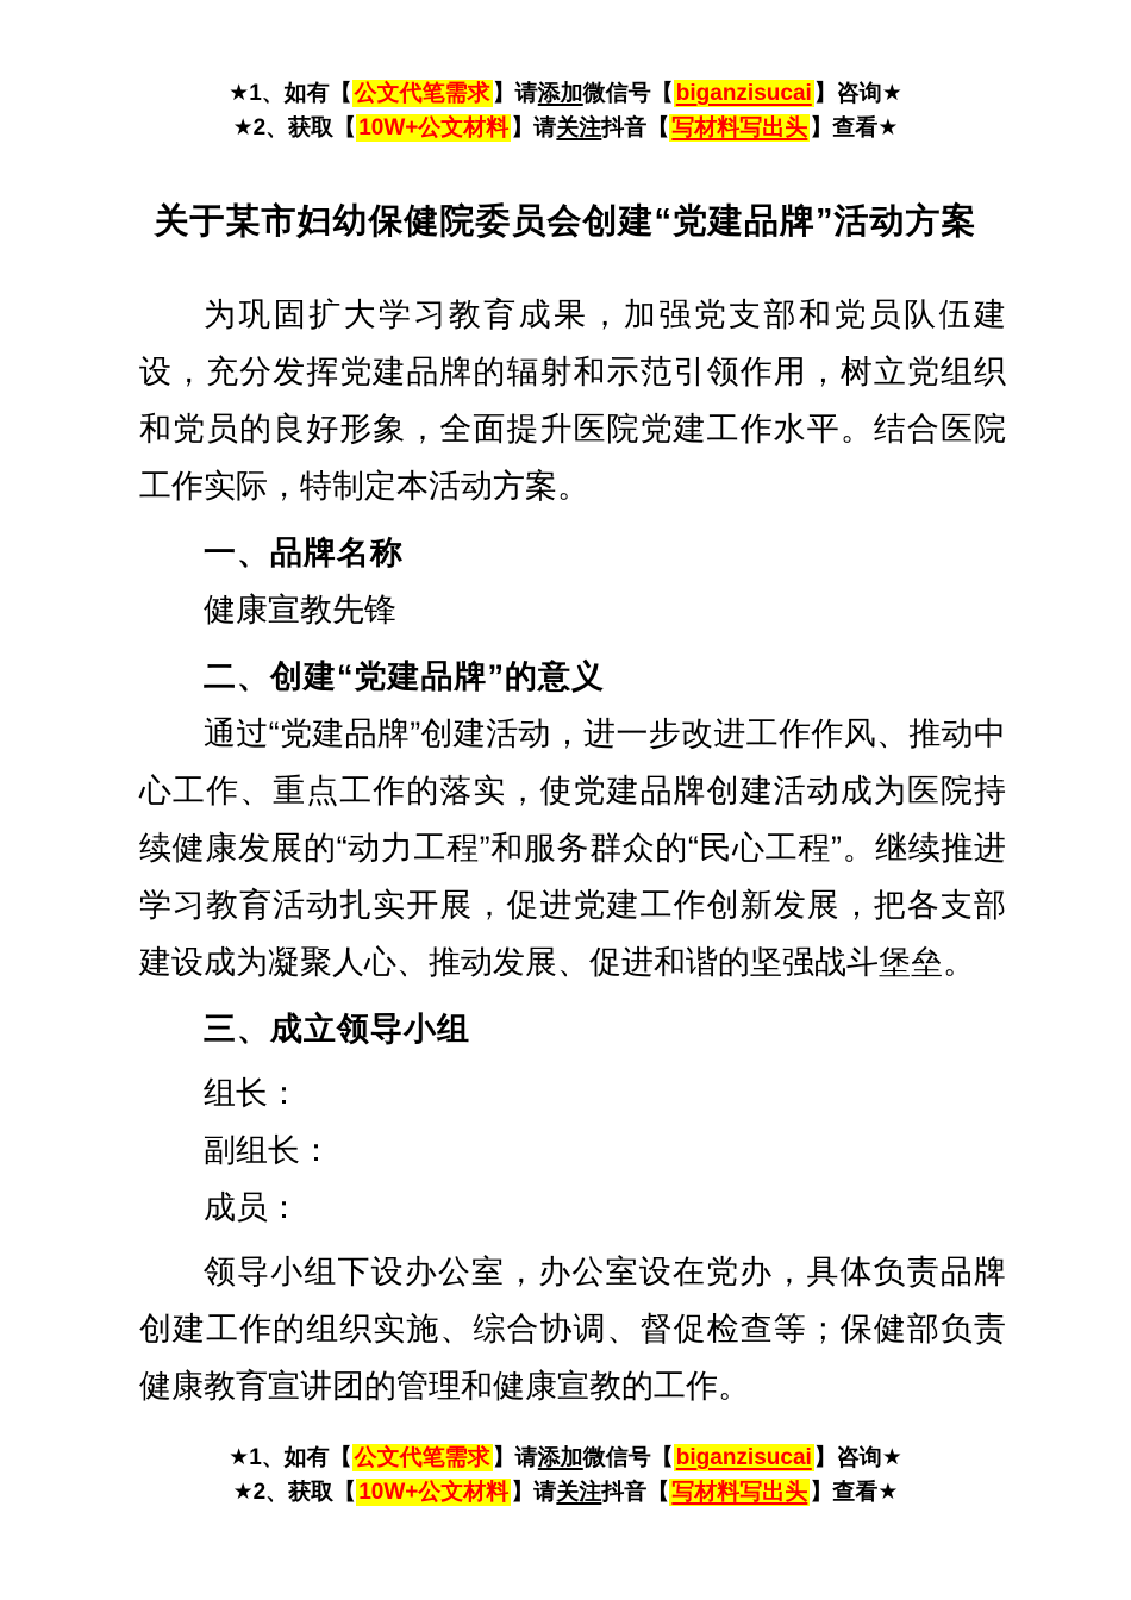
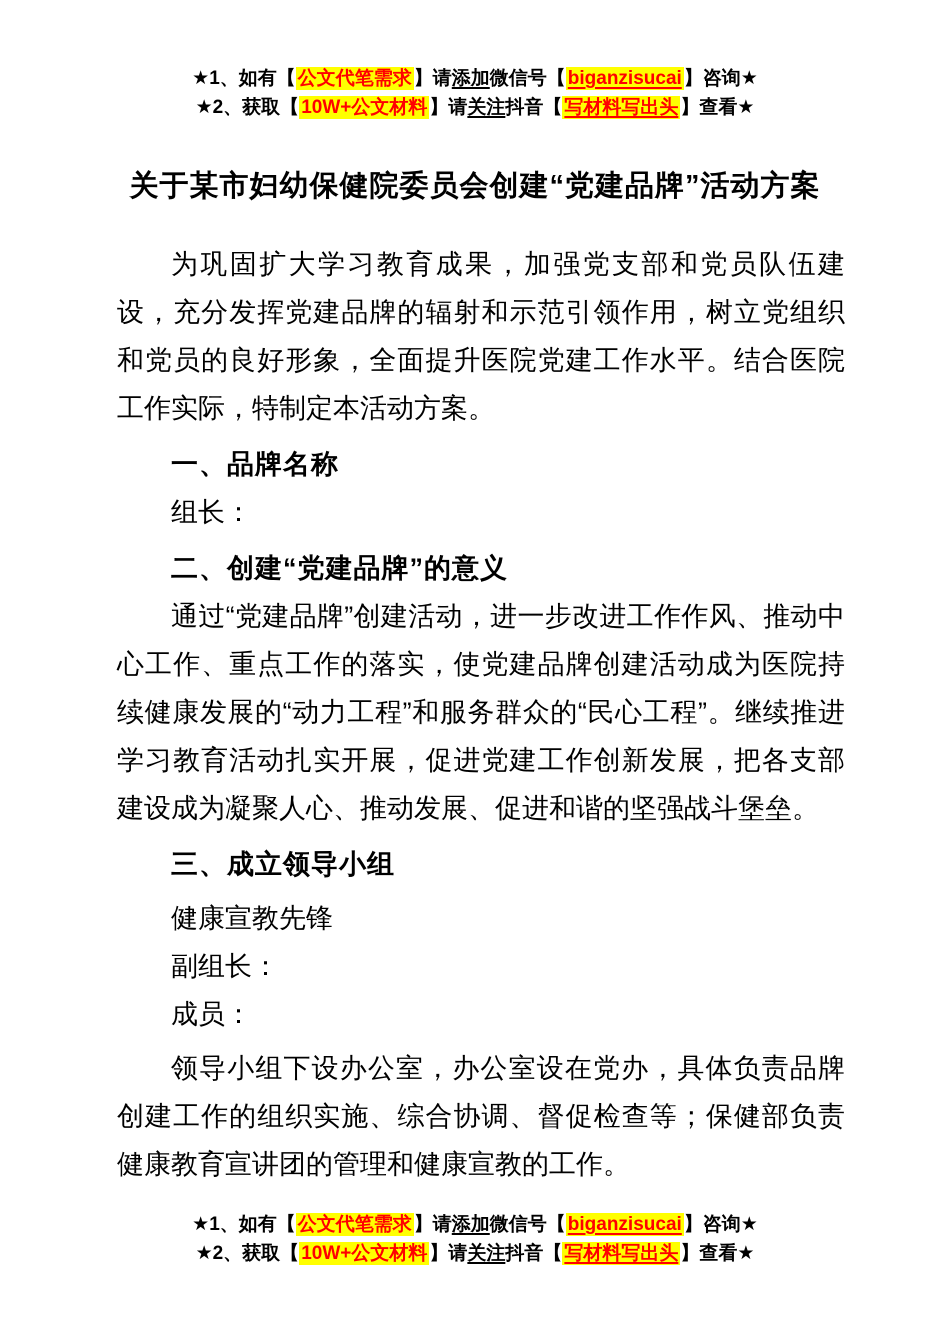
  ★1、如有【公文代笔需求】请添加微信号【biganzisucai】咨询★
  ★2、获取【10W+公文材料】请关注抖音【写材料写出头】查看★
  关于某市妇幼保健院委员会创建“党建品牌”活动方案
  为巩固扩大学习教育成果，加强党支部和党员队伍建设，充分发挥党建品牌的辐射和示范引领作用，树立党组织和党员的良好形象，全面提升医院党建工作水平。结合医院工作实际，特制定本活动方案。
  一、品牌名称
- 健康宣教先锋
+ 组长：
  二、创建“党建品牌”的意义
  通过“党建品牌”创建活动，进一步改进工作作风、推动中心工作、重点工作的落实，使党建品牌创建活动成为医院持续健康发展的“动力工程”和服务群众的“民心工程”。继续推进学习教育活动扎实开展，促进党建工作创新发展，把各支部建设成为凝聚人心、推动发展、促进和谐的坚强战斗堡垒。
  三、成立领导小组
- 组长：
+ 健康宣教先锋
  副组长：
  成员：
  领导小组下设办公室，办公室设在党办，具体负责品牌创建工作的组织实施、综合协调、督促检查等；保健部负责健康教育宣讲团的管理和健康宣教的工作。
  ★1、如有【公文代笔需求】请添加微信号【biganzisucai】咨询★
  ★2、获取【10W+公文材料】请关注抖音【写材料写出头】查看★
